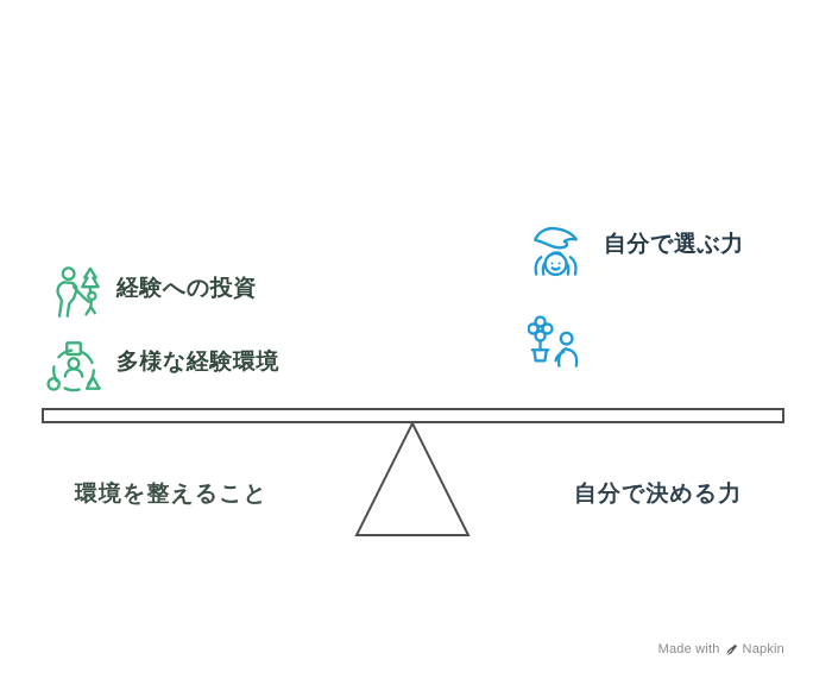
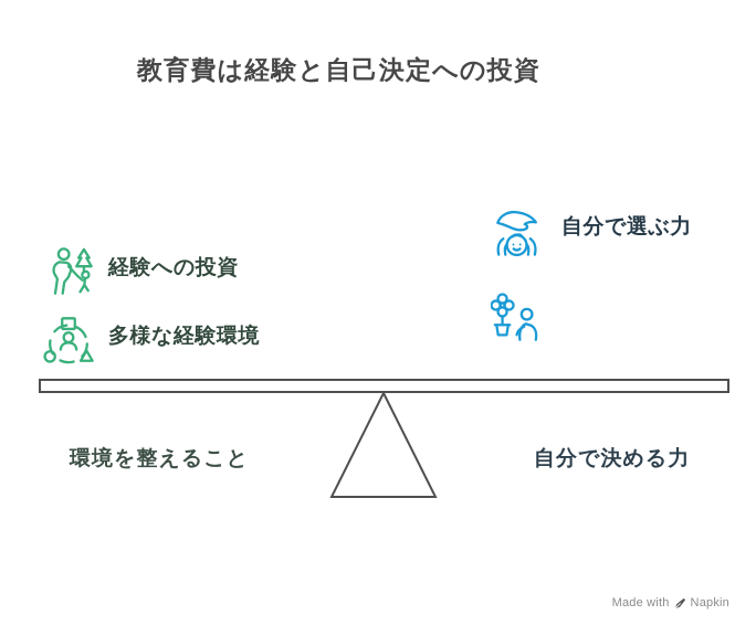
+ 教育費は経験と自己決定への投資
  経験への投資
  多様な経験環境
  自分で選ぶ力
  環境を整えること
  自分で決める力
  Made with
  Napkin
